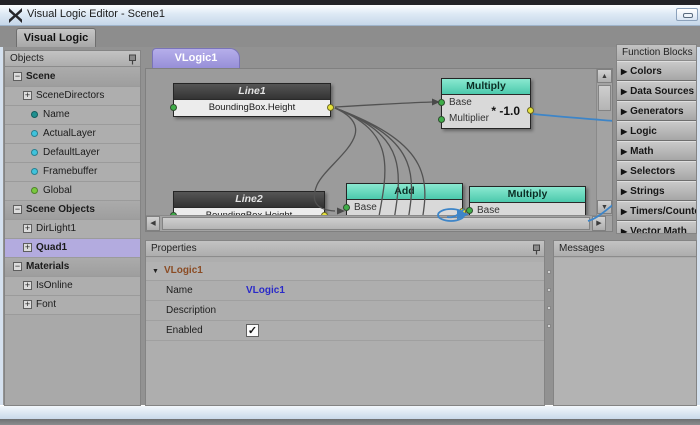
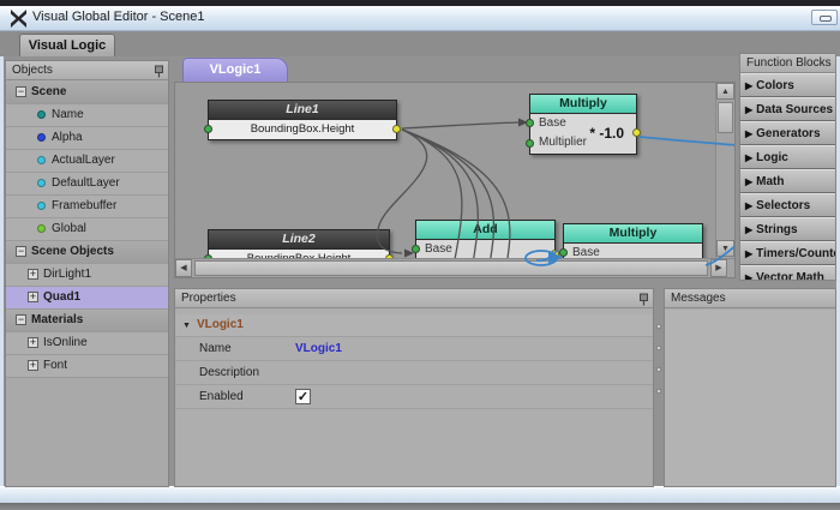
- Visual Logic Editor - Scene1
+ Visual Global Editor - Scene1
  Visual Logic
  Objects
  Scene
- SceneDirectors
  Name
+ Alpha
  ActualLayer
  DefaultLayer
  Framebuffer
  Global
  Scene Objects
  DirLight1
  Quad1
  Materials
  IsOnline
  Font
  VLogic1
  Line1
  BoundingBox.Height
  Multiply
  Base
  Multiplier
  * -1.0
  Line2
  Base
  Multiply
  Base
  Function Blocks
  ▶ Colors
  ▶ Data Sources
  ▶ Generators
  ▶ Logic
  ▶ Math
  ▶ Selectors
  ▶ Strings
  ▶ Timers/Count
  ▶ Vector Math
  Properties
  VLogic1
  Name
  VLogic1
  Description
  Enabled
  ✓
  Messages
